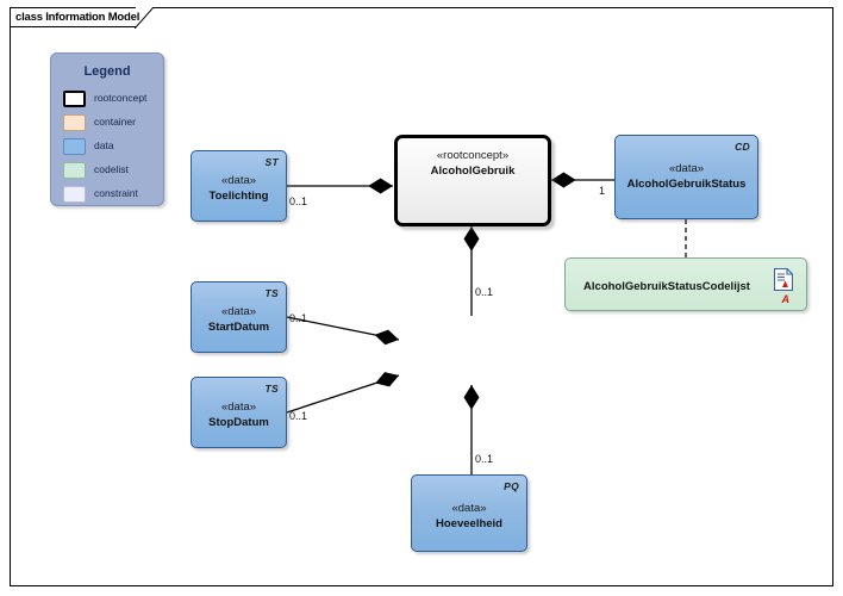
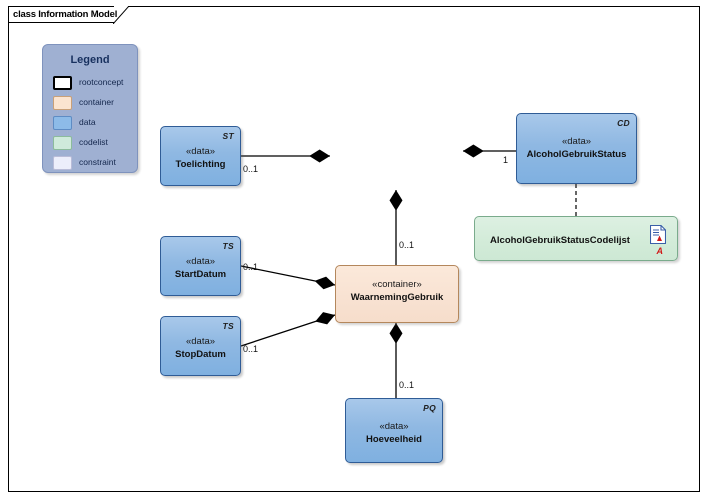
  class Information Model
  0..1
  1
  0..1
  0..1
  0..1
  0..1
  Legend
  rootconcept
  container
  data
  codelist
  constraint
- «rootconcept»
- AlcoholGebruik
  CD
  «data»
  AlcoholGebruikStatus
  AlcoholGebruikStatusCodelijst
  A
  ST
  «data»
  Toelichting
  TS
  «data»
  StartDatum
  TS
  «data»
  StopDatum
+ «container»
+ WaarnemingGebruik
  PQ
  «data»
  Hoeveelheid
